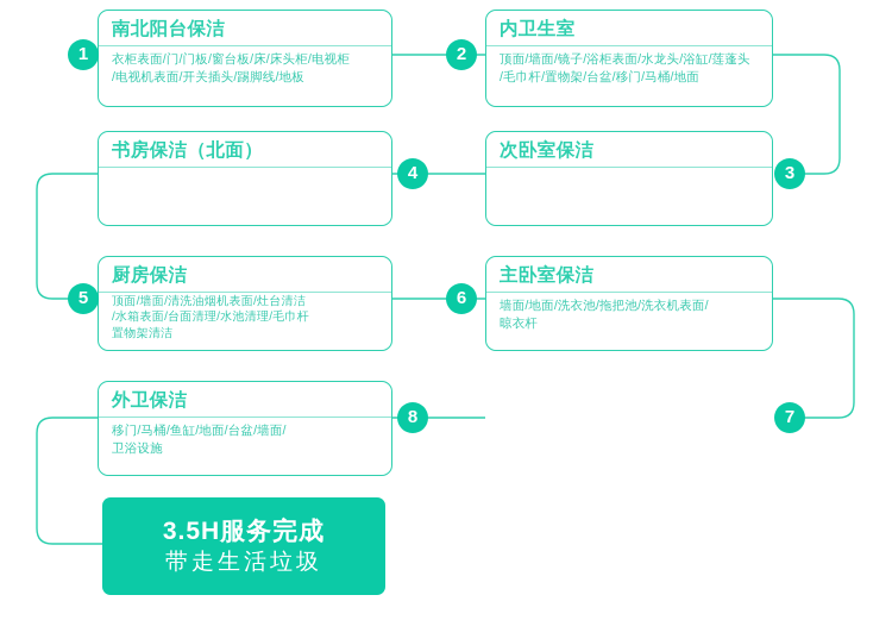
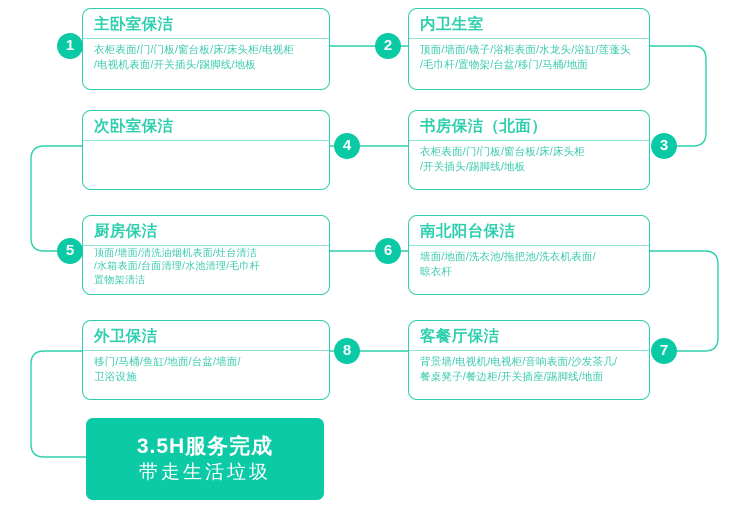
- 南北阳台保洁
+ 主卧室保洁
  衣柜表面/门/门板/窗台板/床/床头柜/电视柜
  /电视机表面/开关插头/踢脚线/地板
  1
  内卫生室
  顶面/墙面/镜子/浴柜表面/水龙头/浴缸/莲蓬头
  /毛巾杆/置物架/台盆/移门/马桶/地面
  2
- 书房保洁（北面）
+ 次卧室保洁
  4
- 次卧室保洁
+ 书房保洁（北面）
+ 衣柜表面/门/门板/窗台板/床/床头柜
+ /开关插头/踢脚线/地板
  3
  厨房保洁
  顶面/墙面/清洗油烟机表面/灶台清洁
  /水箱表面/台面清理/水池清理/毛巾杆
  置物架清洁
  5
- 主卧室保洁
+ 南北阳台保洁
  墙面/地面/洗衣池/拖把池/洗衣机表面/
  晾衣杆
  6
  外卫保洁
  移门/马桶/鱼缸/地面/台盆/墙面/
  卫浴设施
  8
+ 客餐厅保洁
+ 背景墙/电视机/电视柜/音响表面/沙发茶几/
+ 餐桌凳子/餐边柜/开关插座/踢脚线/地面
  7
  3.5H服务完成
  带走生活垃圾
